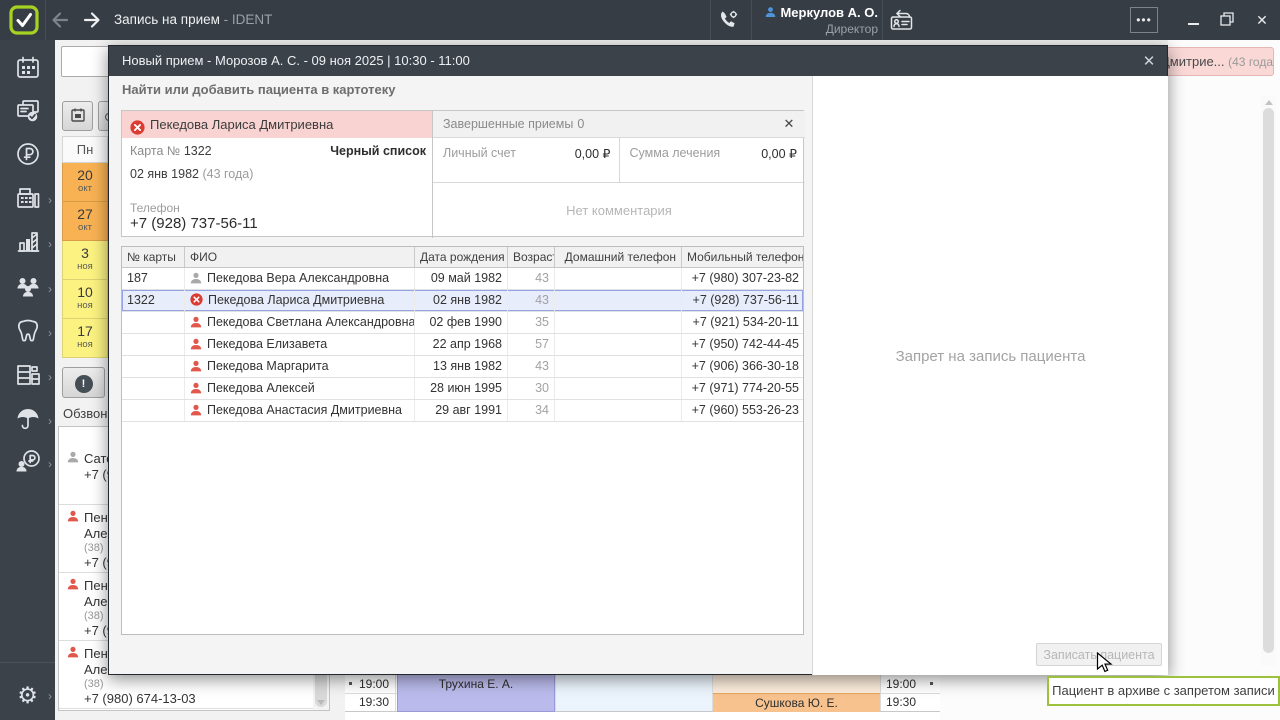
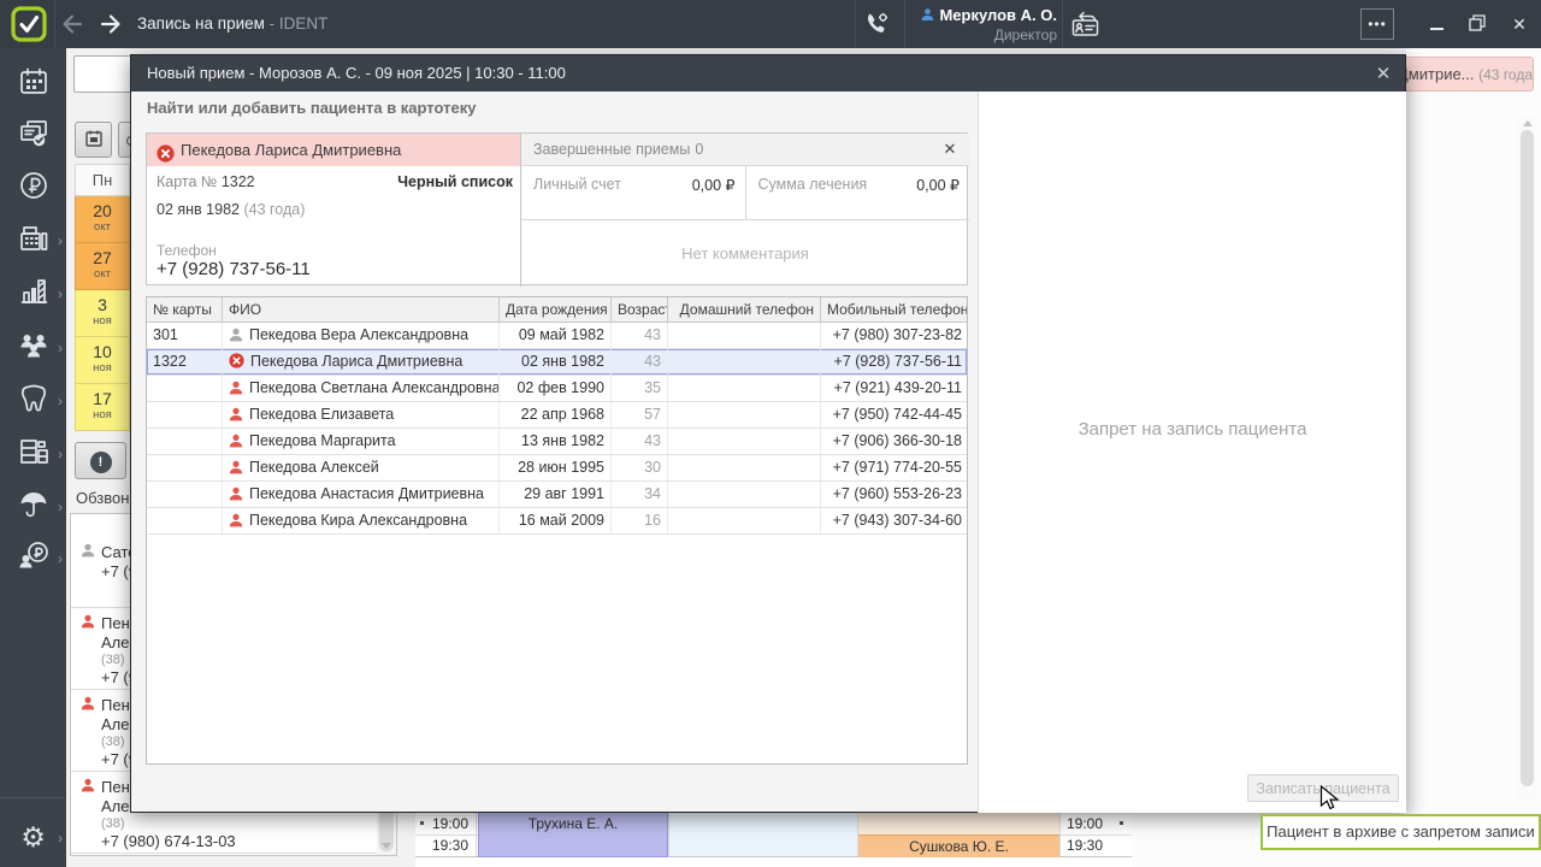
  Запись на прием - IDENT
  Меркулов А. О.
  Директор
  •••
  ✕
  ›
  ›
  ›
  ›
  ›
  ›
  ›
  ⚙
  ›
  Пн
  20
  окт
  27
  окт
  3
  ноя
  10
  ноя
  17
  ноя
  !
  Обзвон
  Сат
  +7 (
  Пен
  Але
  (38)
  +7 (
  Пен
  Але
  (38)
  +7 (
  Пен
  Але
  (38)
  +7 (980) 674-13-03
  19:00
  19:30
  Трухина Е. А.
  Сушкова Ю. Е.
  19:00
  19:30
  митрие... (43 года
  Новый прием - Морозов А. С. - 09 ноя 2025 | 10:30 - 11:00
  ✕
  Найти или добавить пациента в картотеку
  Пекедова Лариса Дмитриевна
  Черный список
  Карта № 1322
  02 янв 1982 (43 года)
  Телефон
  +7 (928) 737-56-11
  Завершенные приемы 0
  ✕
  Личный счет
  0,00 ₽
  Сумма лечения
  0,00 ₽
  Нет комментария
  № карты
  ФИО
  Дата рождения
  Возрас
  Домашний телефон
  Мобильный телефон
- 187
+ 301
  Пекедова Вера Александровна
  09 май 1982
  43
  +7 (980) 307-23-82
  1322
  Пекедова Лариса Дмитриевна
  02 янв 1982
  43
  +7 (928) 737-56-11
  Пекедова Светлана Александровна
  02 фев 1990
  35
- +7 (921) 534-20-11
+ +7 (921) 439-20-11
  Пекедова Елизавета
  22 апр 1968
  57
  +7 (950) 742-44-45
  Пекедова Маргарита
  13 янв 1982
  43
  +7 (906) 366-30-18
  Пекедова Алексей
  28 июн 1995
  30
  +7 (971) 774-20-55
  Пекедова Анастасия Дмитриевна
  29 авг 1991
  34
  +7 (960) 553-26-23
+ Пекедова Кира Александровна
+ 16 май 2009
+ 16
+ +7 (943) 307-34-60
  Запрет на запись пациента
  Записать пациента
  Пациент в архиве с запретом записи
